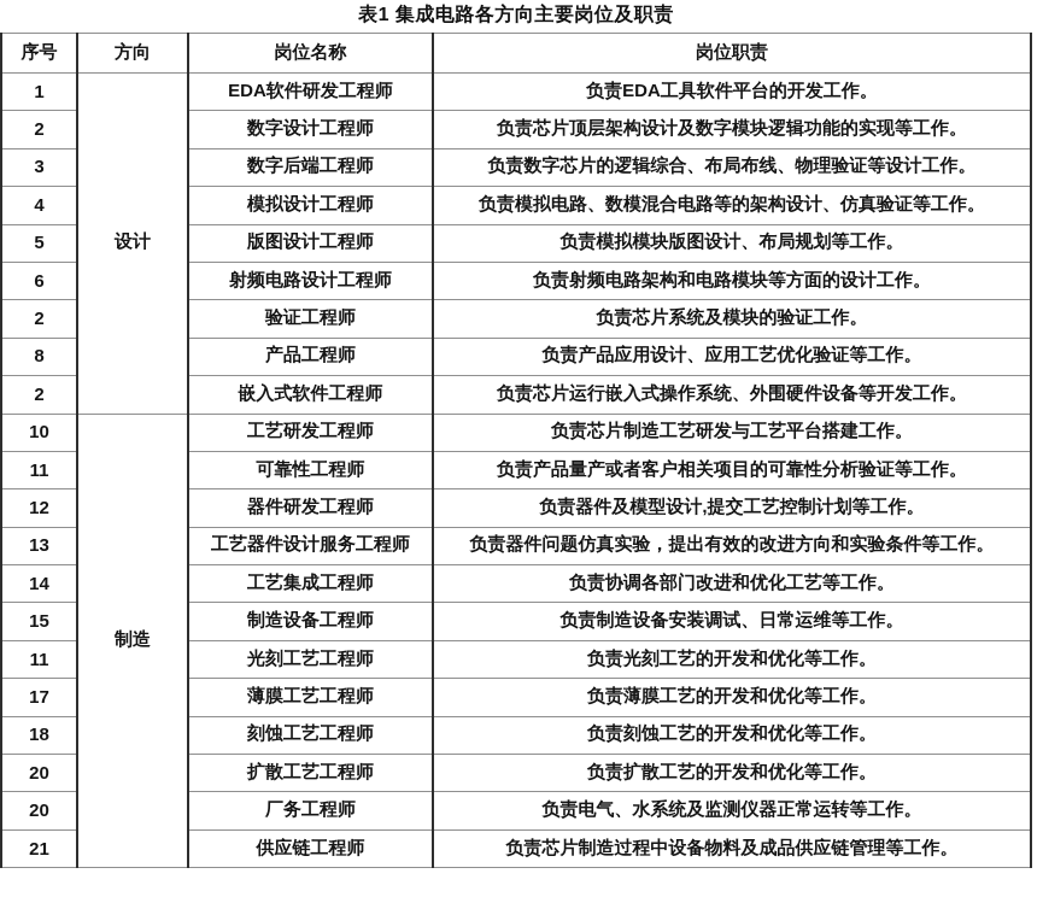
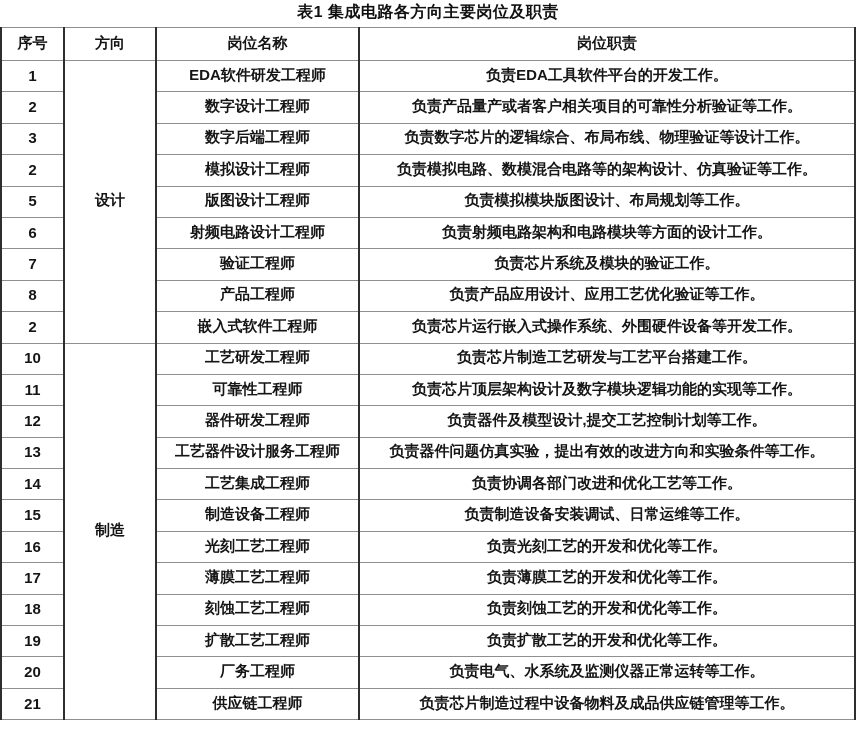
  表1 集成电路各方向主要岗位及职责
  序号	方向	岗位名称	岗位职责
  1	设计	EDA软件研发工程师	负责EDA工具软件平台的开发工作。
- 2	数字设计工程师	负责芯片顶层架构设计及数字模块逻辑功能的实现等工作。
+ 2	数字设计工程师	负责产品量产或者客户相关项目的可靠性分析验证等工作。
  3	数字后端工程师	负责数字芯片的逻辑综合、布局布线、物理验证等设计工作。
- 4	模拟设计工程师	负责模拟电路、数模混合电路等的架构设计、仿真验证等工作。
+ 2	模拟设计工程师	负责模拟电路、数模混合电路等的架构设计、仿真验证等工作。
  5	版图设计工程师	负责模拟模块版图设计、布局规划等工作。
  6	射频电路设计工程师	负责射频电路架构和电路模块等方面的设计工作。
- 2	验证工程师	负责芯片系统及模块的验证工作。
+ 7	验证工程师	负责芯片系统及模块的验证工作。
  8	产品工程师	负责产品应用设计、应用工艺优化验证等工作。
  2	嵌入式软件工程师	负责芯片运行嵌入式操作系统、外围硬件设备等开发工作。
  10	制造	工艺研发工程师	负责芯片制造工艺研发与工艺平台搭建工作。
- 11	可靠性工程师	负责产品量产或者客户相关项目的可靠性分析验证等工作。
+ 11	可靠性工程师	负责芯片顶层架构设计及数字模块逻辑功能的实现等工作。
  12	器件研发工程师	负责器件及模型设计,提交工艺控制计划等工作。
  13	工艺器件设计服务工程师	负责器件问题仿真实验，提出有效的改进方向和实验条件等工作。
  14	工艺集成工程师	负责协调各部门改进和优化工艺等工作。
  15	制造设备工程师	负责制造设备安装调试、日常运维等工作。
- 11	光刻工艺工程师	负责光刻工艺的开发和优化等工作。
+ 16	光刻工艺工程师	负责光刻工艺的开发和优化等工作。
  17	薄膜工艺工程师	负责薄膜工艺的开发和优化等工作。
  18	刻蚀工艺工程师	负责刻蚀工艺的开发和优化等工作。
- 20	扩散工艺工程师	负责扩散工艺的开发和优化等工作。
+ 19	扩散工艺工程师	负责扩散工艺的开发和优化等工作。
  20	厂务工程师	负责电气、水系统及监测仪器正常运转等工作。
  21	供应链工程师	负责芯片制造过程中设备物料及成品供应链管理等工作。
